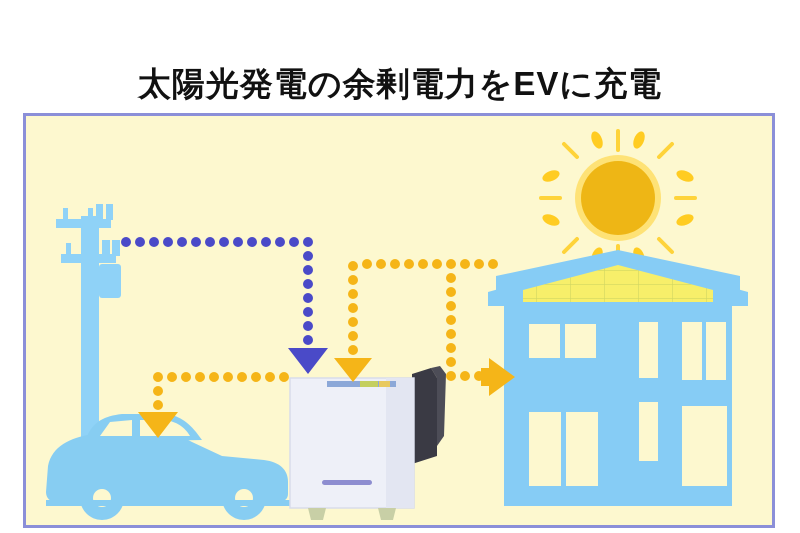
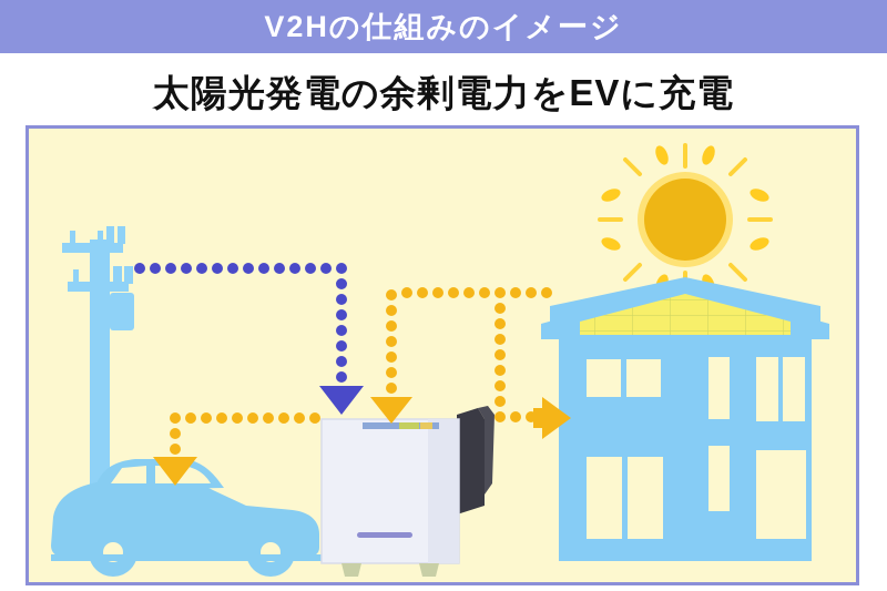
+ V2Hの仕組みのイメージ
  太陽光発電の余剰電力をEVに充電
